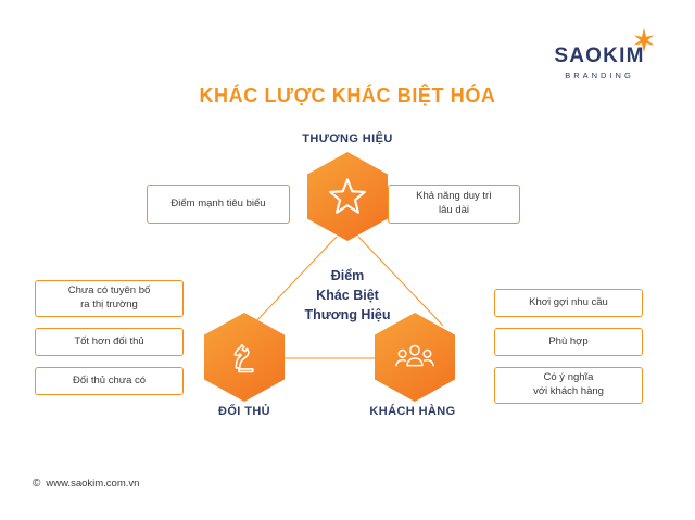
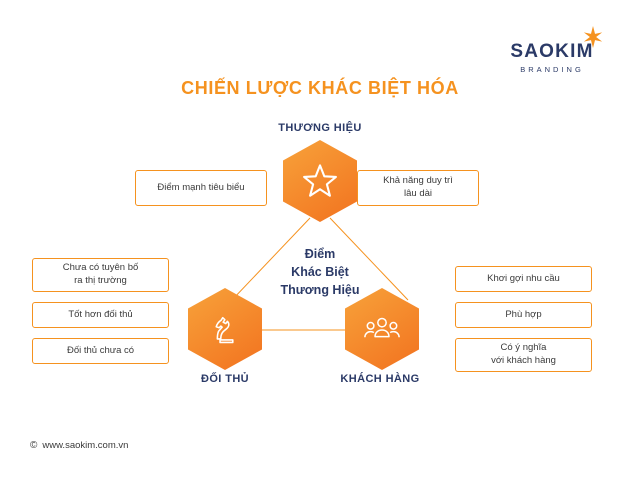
  SAOKIM
  BRANDING
- KHÁC LƯỢC KHÁC BIỆT HÓA
+ CHIẾN LƯỢC KHÁC BIỆT HÓA
  THƯƠNG HIỆU
  ĐỐI THỦ
  KHÁCH HÀNG
  Điểm
  Khác Biệt
  Thương Hiệu
  Điểm mạnh tiêu biểu
  Khả năng duy trì
  lâu dài
  Chưa có tuyên bố
  ra thị trường
  Tốt hơn đối thủ
  Đối thủ chưa có
  Khơi gợi nhu cầu
  Phù hợp
  Có ý nghĩa
  với khách hàng
  ©
  www.saokim.com.vn
